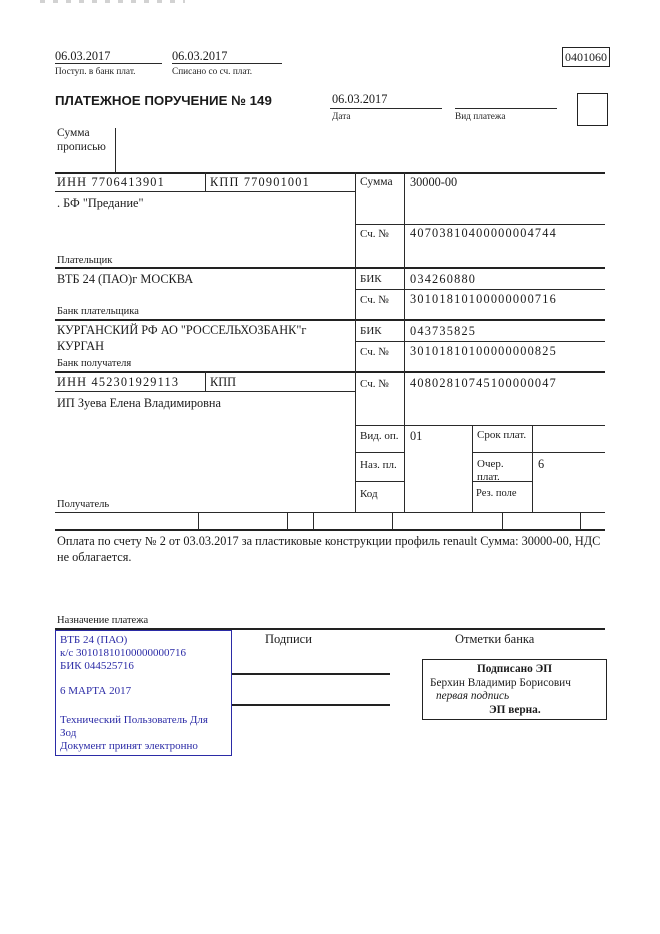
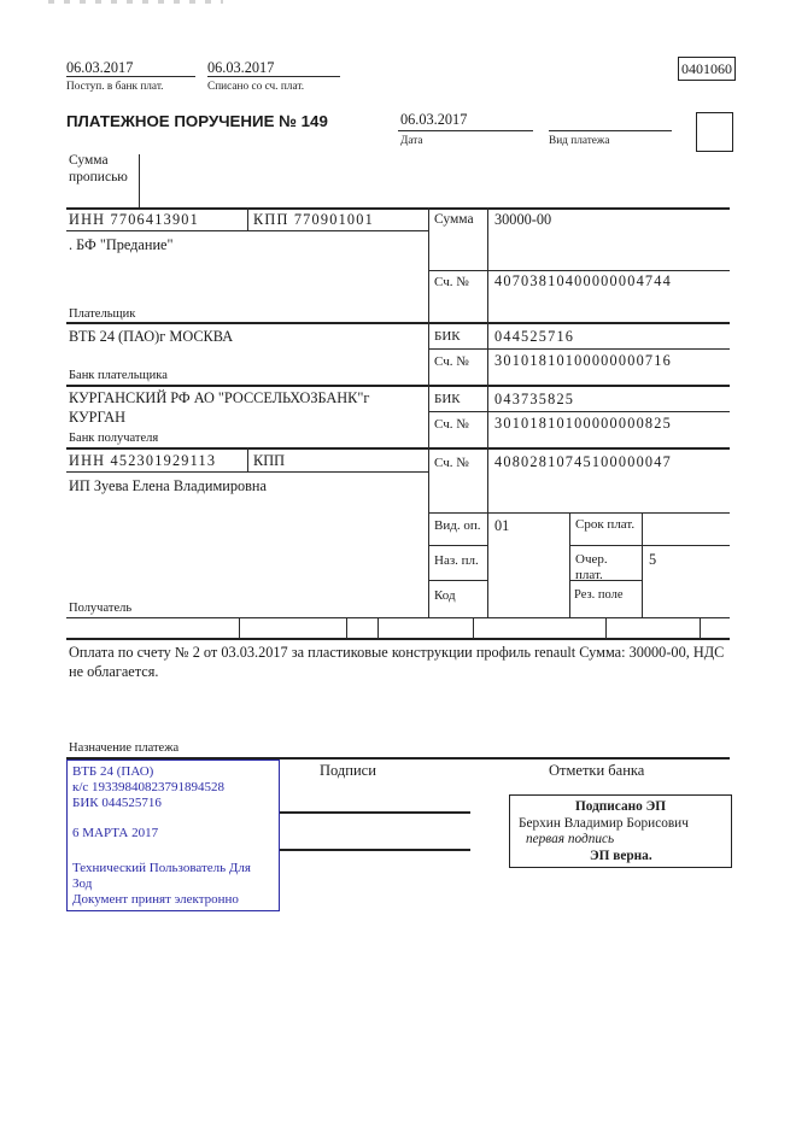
  06.03.2017
  Поступ. в банк плат.
  06.03.2017
  Списано со сч. плат.
  0401060
  ПЛАТЕЖНОЕ ПОРУЧЕНИЕ № 149
  06.03.2017
  Дата
  Вид платежа
  Сумма прописью
  ИНН 7706413901
  КПП 770901001
  . БФ "Предание"
  Плательщик
  Сумма
  30000-00
  Сч. №
  40703810400000004744
  ВТБ 24 (ПАО)г МОСКВА
  БИК
- 034260880
+ 044525716
  Сч. №
  30101810100000000716
  Банк плательщика
  КУРГАНСКИЙ РФ АО "РОССЕЛЬХОЗБАНК"г
  КУРГАН
  БИК
  043735825
  Сч. №
  30101810100000000825
  Банк получателя
  ИНН 452301929113
  КПП
  Сч. №
  40802810745100000047
  ИП Зуева Елена Владимировна
  Получатель
  Вид. оп.
  01
  Срок плат.
  Наз. пл.
  Очер. плат.
- 6
+ 5
  Код
  Рез. поле
  Оплата по счету № 2 от 03.03.2017 за пластиковые конструкции профиль renault Сумма: 30000-00, НДС не облагается.
  Назначение платежа
  Подписи
  Отметки банка
  ВТБ 24 (ПАО)
- к/с 30101810100000000716
+ к/с 19339840823791894528
  БИК 044525716
  6 МАРТА 2017
  Технический Пользователь Для Зод
  Документ принят электронно
  Подписано ЭП
  Берхин Владимир Борисович
  первая подпись
  ЭП верна.
